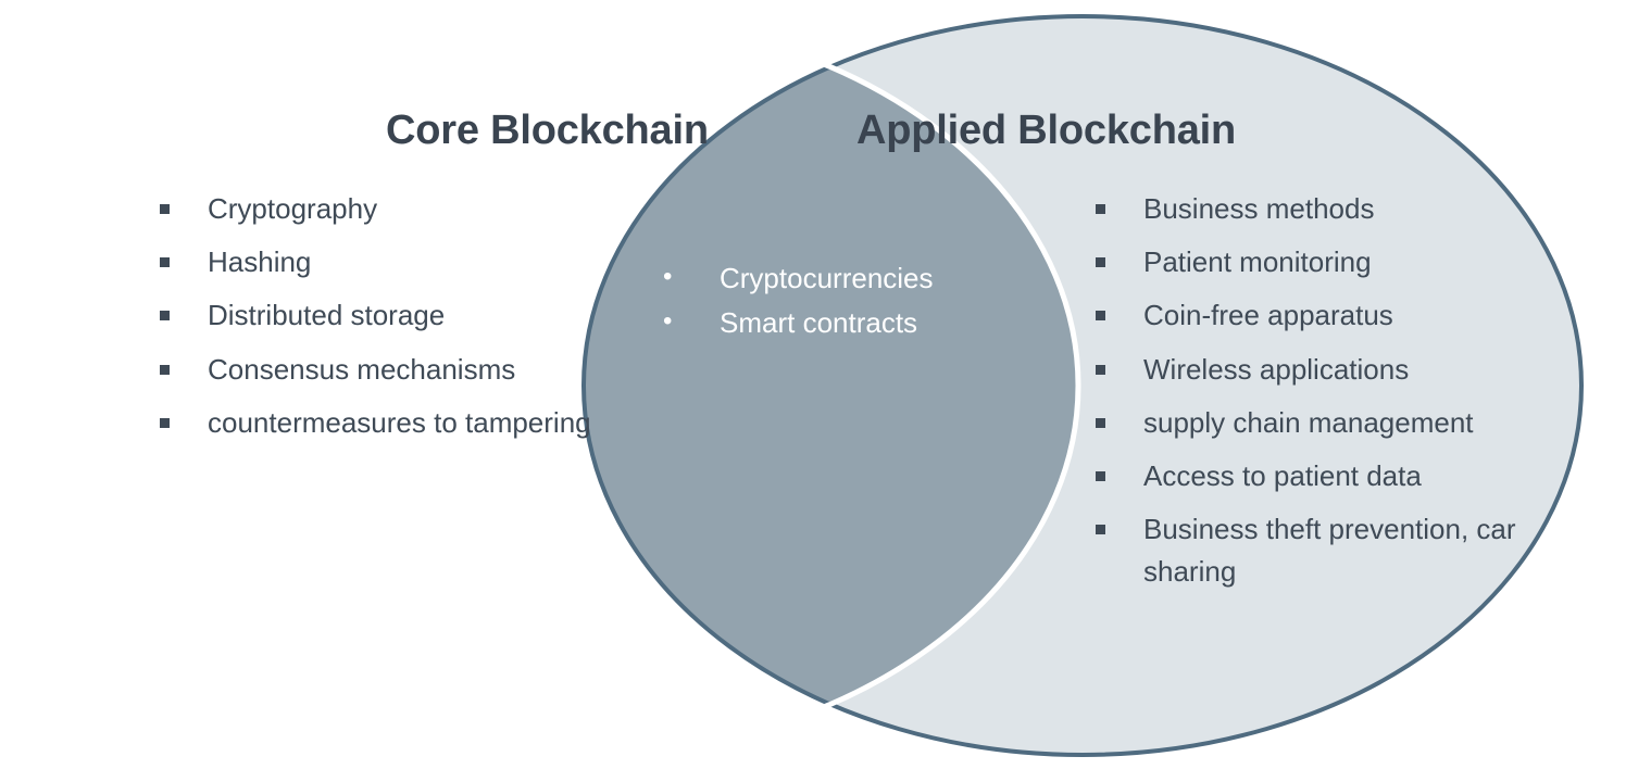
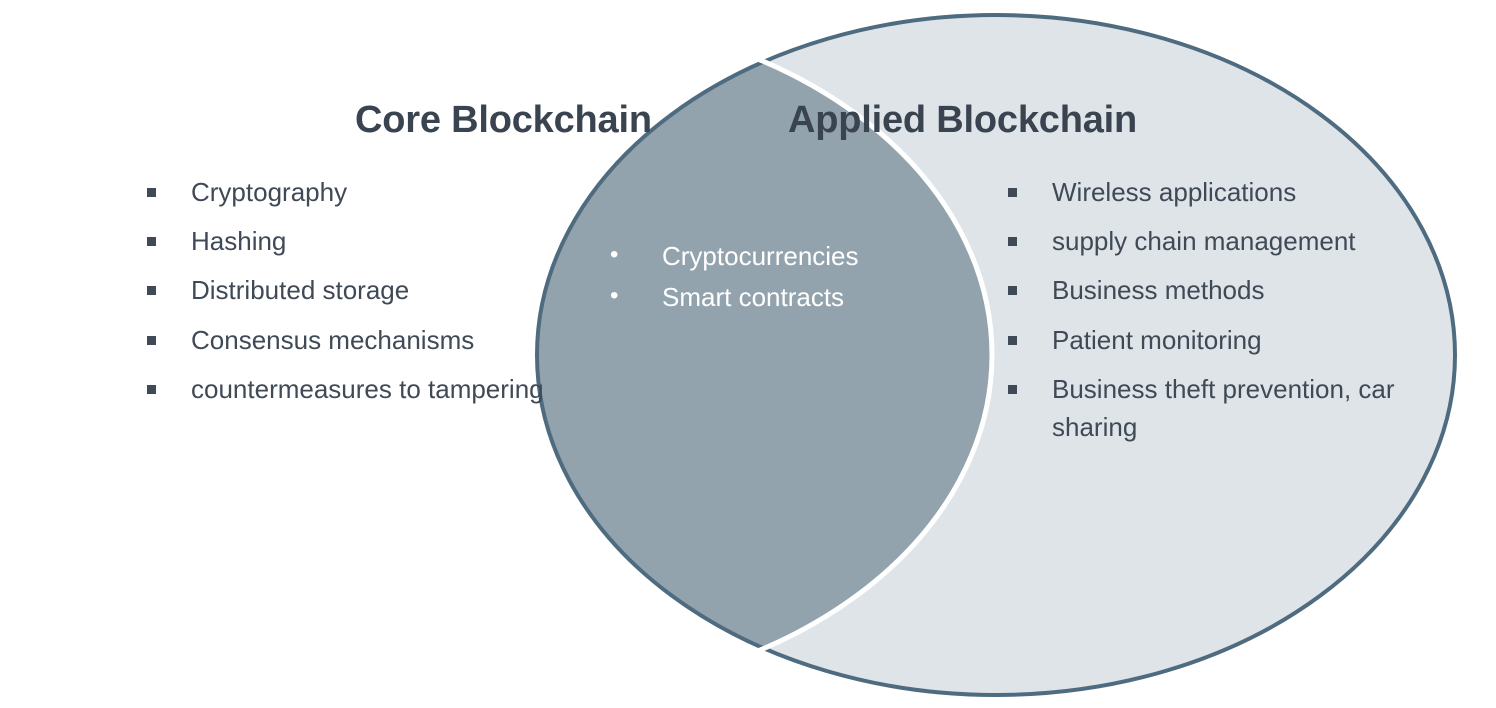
  Core Blockchain
  Applied Blockchain
  Cryptography
  Hashing
  Distributed storage
  Consensus mechanisms
  countermeasures to tampering
  Cryptocurrencies
  Smart contracts
- Business methods
+ Wireless applications
- Patient monitoring
+ supply chain management
- Coin-free apparatus
- Wireless applications
+ Business methods
- supply chain management
+ Patient monitoring
- Access to patient data
  Business theft prevention, car sharing
